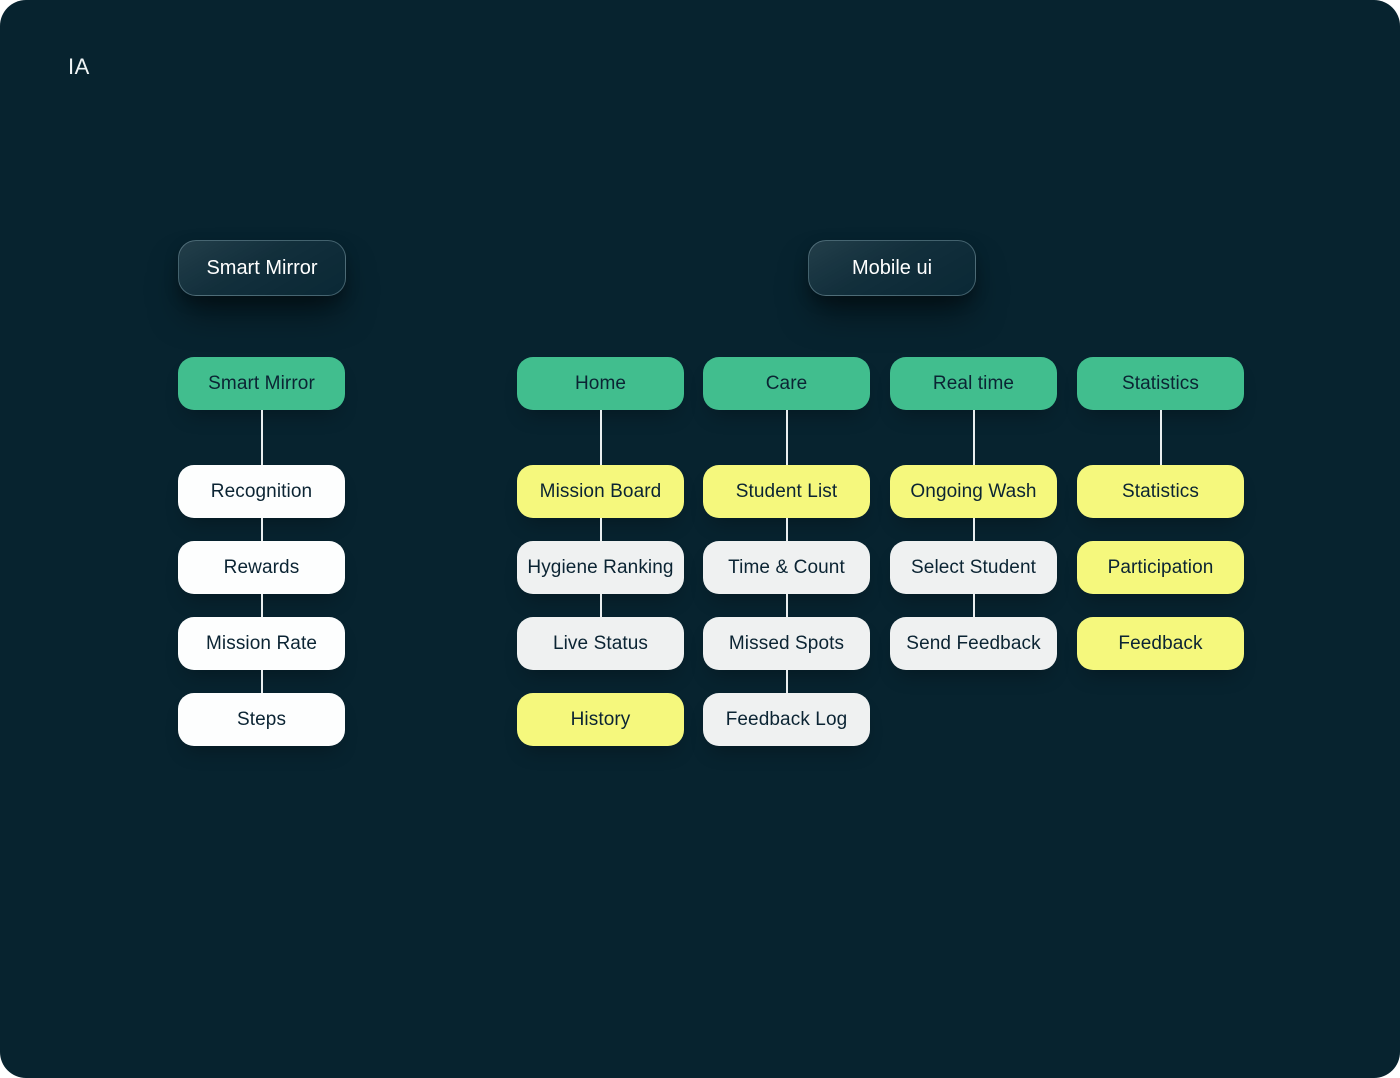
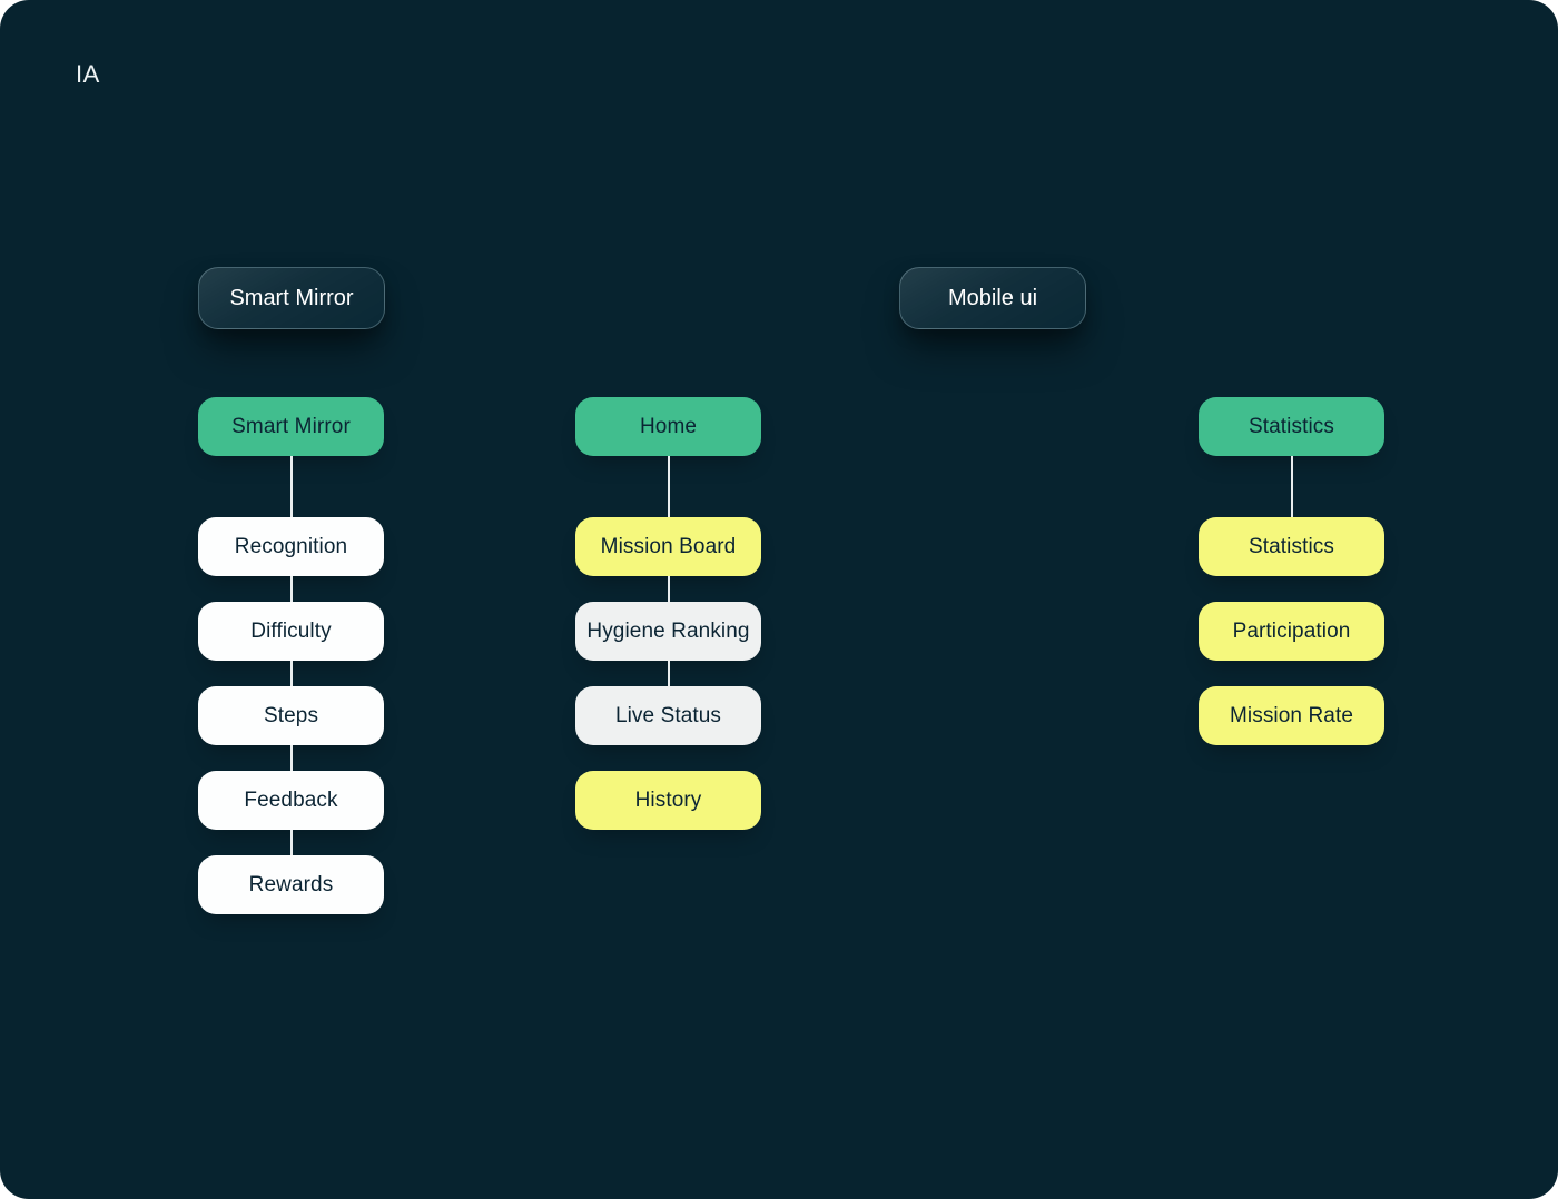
  IA
  Smart Mirror
  Mobile ui
  Smart Mirror
  Recognition
+ Difficulty
- Rewards
+ Steps
- Mission Rate
+ Feedback
- Steps
+ Rewards
  Home
  Mission Board
  Hygiene Ranking
  Live Status
  History
- Care
- Student List
- Time & Count
- Missed Spots
- Feedback Log
- Real time
- Ongoing Wash
- Select Student
- Send Feedback
  Statistics
  Statistics
  Participation
- Feedback
+ Mission Rate
